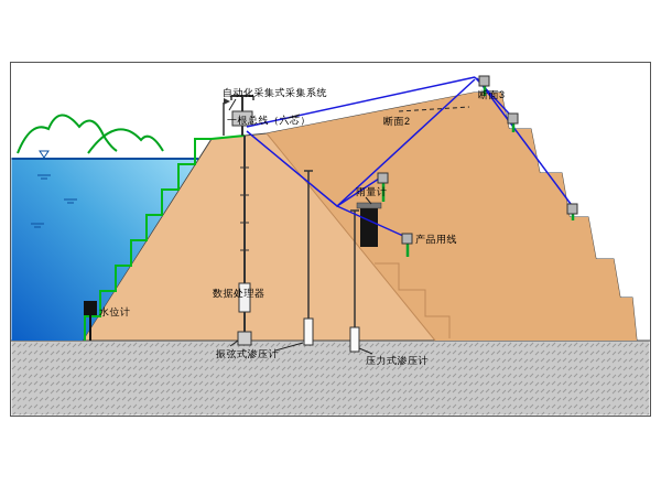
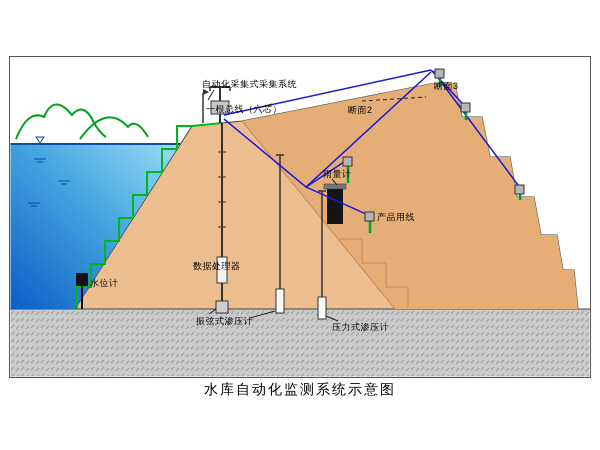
  自动化采集式采集系统
  一根总线（六芯）
  断面2
  断面3
  雨量计
  产品用线
  水位计
  数据处理器
  振弦式渗压计
  压力式渗压计
+ 水库自动化监测系统示意图
